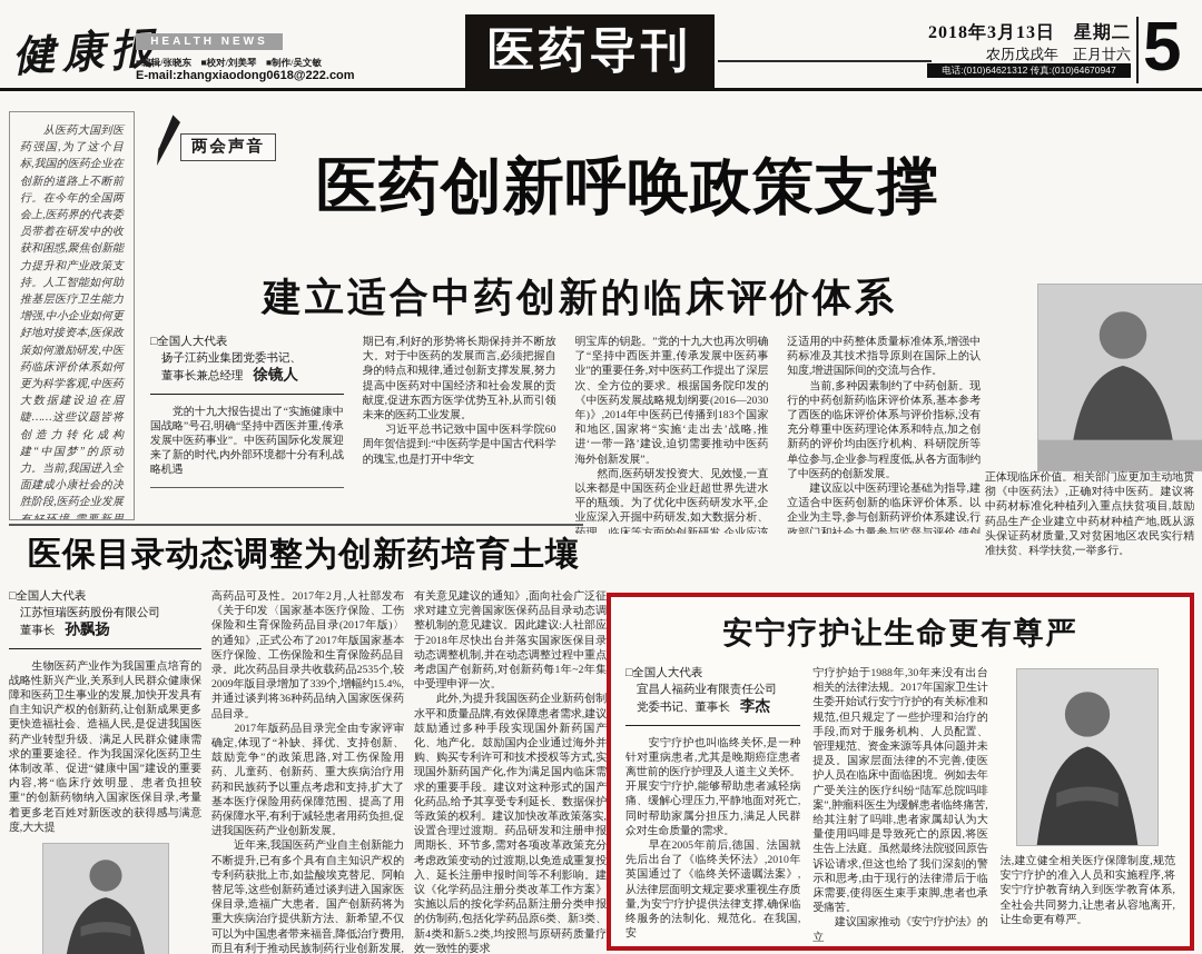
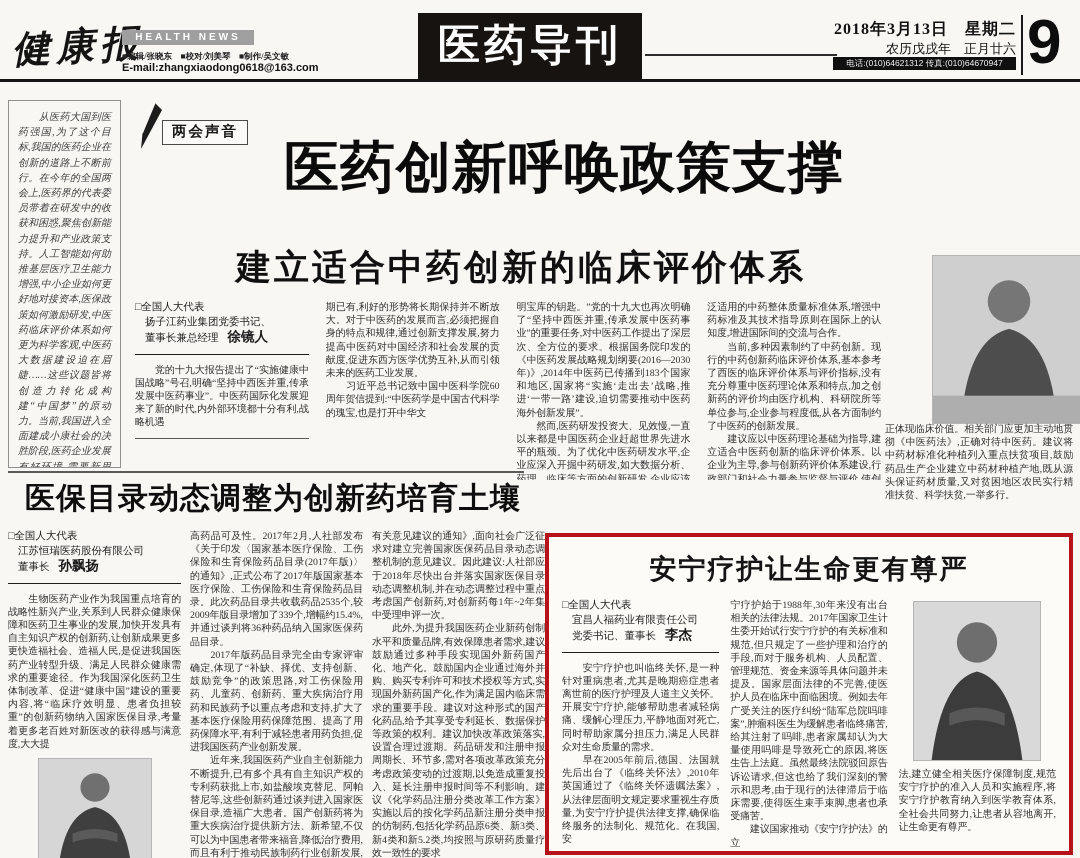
  HEALTH NEWS
  ■编辑/张晓东 ■校对/刘美琴 ■制作/吴文敏
- E-mail:zhangxiaodong0618@222.com
+ E-mail:zhangxiaodong0618@163.com
  医药导刊
  2018年3月13日 星期二
  农历戊戌年 正月廿六
  电话:(010)64621312 传真:(010)64670947
- 5
+ 9
  从医药大国到医药强国,为了这个目标,我国的医药企业在创新的道路上不断前行。在今年的全国两会上,医药界的代表委员带着在研发中的收获和困惑,聚焦创新能力提升和产业政策支持。人工智能如何助推基层医疗卫生能力增强,中小企业如何更好地对接资本,医保政策如何激励研发,中医药临床评价体系如何更为科学客观,中医药大数据建设迫在眉睫……这些议题皆将创造力转化成构建“中国梦”的原动力。当前,我国进入全面建成小康社会的决胜阶段,医药企业发展有好环境,需要新思
  两会声音
  医药创新呼唤政策支撑
  建立适合中药创新的临床评价体系
  □全国人大代表
  扬子江药业集团党委书记、
  董事长兼总经理 徐镜人
  党的十九大报告提出了“实施健康中国战略”号召,明确“坚持中西医并重,传承发展中医药事业”。中医药国际化发展迎来了新的时代,内外部环境都十分有利,战略机遇
  期已有,利好的形势将长期保持并不断放大。对于中医药的发展而言,必须把握自身的特点和规律,通过创新支撑发展,努力提高中医药对中国经济和社会发展的贡献度,促进东西方医学优势互补,从而引领未来的医药工业发展。
  习近平总书记致中国中医科学院60周年贺信提到:“中医药学是中国古代科学的瑰宝,也是打开中华文
  明宝库的钥匙。”党的十九大也再次明确了“坚持中西医并重,传承发展中医药事业”的重要任务,对中医药工作提出了深层次、全方位的要求。根据国务院印发的《中医药发展战略规划纲要(2016—2030年)》,2014年中医药已传播到183个国家和地区,国家将“实施‘走出去’战略,推进‘一带一路’建设,迫切需要推动中医药海外创新发展”。
  然而,医药研发投资大、见效慢,一直以来都是中国医药企业赶超世界先进水平的瓶颈。为了优化中医药研发水平,企业应深入开掘中药研发,如大数据分析、药理、临床等方面的创新研发,企业应该
  泛适用的中药整体质量标准体系,增强中药标准及其技术指导原则在国际上的认知度,增进国际间的交流与合作。
  当前,多种因素制约了中药创新。现行的中药创新药临床评价体系,基本参考了西医的临床评价体系与评价指标,没有充分尊重中医药理论体系和特点,加之创新药的评价均由医疗机构、科研院所等单位参与,企业参与程度低,从各方面制约了中医药的创新发展。
  建议应以中医药理论基础为指导,建立适合中医药创新的临床评价体系。以企业为主导,参与创新药评价体系建设,行政部门和社会力量参与监督与评价,使创
  正体现临床价值。相关部门应更加主动地贯彻《中医药法》,正确对待中医药。建议将中药材标准化种植列入重点扶贫项目,鼓励药品生产企业建立中药材种植产地,既从源头保证药材质量,又对贫困地区农民实行精准扶贫、科学扶贫,一举多行。
  医保目录动态调整为创新药培育土壤
  □全国人大代表
  江苏恒瑞医药股份有限公司
  董事长 孙飘扬
  生物医药产业作为我国重点培育的战略性新兴产业,关系到人民群众健康保障和医药卫生事业的发展,加快开发具有自主知识产权的创新药,让创新成果更多更快造福社会、造福人民,是促进我国医药产业转型升级、满足人民群众健康需求的重要途径。作为我国深化医药卫生体制改革、促进“健康中国”建设的重要内容,将“临床疗效明显、患者负担较重”的创新药物纳入国家医保目录,考量着更多老百姓对新医改的获得感与满意度,大大提
  高药品可及性。2017年2月,人社部发布《关于印发〈国家基本医疗保险、工伤保险和生育保险药品目录(2017年版)〉的通知》,正式公布了2017年版国家基本医疗保险、工伤保险和生育保险药品目录。此次药品目录共收载药品2535个,较2009年版目录增加了339个,增幅约15.4%,并通过谈判将36种药品纳入国家医保药品目录。
  2017年版药品目录完全由专家评审确定,体现了“补缺、择优、支持创新、鼓励竞争”的政策思路,对工伤保险用药、儿童药、创新药、重大疾病治疗用药和民族药予以重点考虑和支持,扩大了基本医疗保险用药保障范围、提高了用药保障水平,有利于减轻患者用药负担,促进我国医药产业创新发展。
  近年来,我国医药产业自主创新能力不断提升,已有多个具有自主知识产权的专利药获批上市,如盐酸埃克替尼、阿帕替尼等,这些创新药通过谈判进入国家医保目录,造福广大患者。国产创新药将为重大疾病治疗提供新方法、新希望,不仅可以为中国患者带来福音,降低治疗费用,而且有利于推动民族制药行业创新发展,
  有关意见建议的通知》,面向社会广泛征求对建立完善国家医保药品目录动态调整机制的意见建议。因此建议:人社部应于2018年尽快出台并落实国家医保目录动态调整机制,并在动态调整过程中重点考虑国产创新药,对创新药每1年~2年集中受理申评一次。
  此外,为提升我国医药企业新药创制水平和质量品牌,有效保障患者需求,建议鼓励通过多种手段实现国外新药国产化、地产化。鼓励国内企业通过海外并购、购买专利许可和技术授权等方式,实现国外新药国产化,作为满足国内临床需求的重要手段。建议对这种形式的国产化药品,给予其享受专利延长、数据保护等政策的权利。建议加快改革政策落实,设置合理过渡期。药品研发和注册申报周期长、环节多,需对各项改革政策充分考虑政策变动的过渡期,以免造成重复投入、延长注册申报时间等不利影响。建议《化学药品注册分类改革工作方案》实施以后的按化学药品新注册分类申报的仿制药,包括化学药品原6类、新3类、新4类和新5.2类,均按照与原研药质量疗效一致性的要求
  安宁疗护让生命更有尊严
  □全国人大代表
  宜昌人福药业有限责任公司
  党委书记、董事长 李杰
  安宁疗护也叫临终关怀,是一种针对重病患者,尤其是晚期癌症患者离世前的医疗护理及人道主义关怀。开展安宁疗护,能够帮助患者减轻病痛、缓解心理压力,平静地面对死亡,同时帮助家属分担压力,满足人民群众对生命质量的需求。
  早在2005年前后,德国、法国就先后出台了《临终关怀法》,2010年英国通过了《临终关怀遗嘱法案》,从法律层面明文规定要求重视生存质量,为安宁疗护提供法律支撑,确保临终服务的法制化、规范化。在我国,安
  宁疗护始于1988年,30年来没有出台相关的法律法规。2017年国家卫生计生委开始试行安宁疗护的有关标准和规范,但只规定了一些护理和治疗的手段,而对于服务机构、人员配置、管理规范、资金来源等具体问题并未提及。国家层面法律的不完善,使医护人员在临床中面临困境。例如去年广受关注的医疗纠纷“陆军总院吗啡案”,肿瘤科医生为缓解患者临终痛苦,给其注射了吗啡,患者家属却认为大量使用吗啡是导致死亡的原因,将医生告上法庭。虽然最终法院驳回原告诉讼请求,但这也给了我们深刻的警示和思考,由于现行的法律滞后于临床需要,使得医生束手束脚,患者也承受痛苦。
  建议国家推动《安宁疗护法》的立
  法,建立健全相关医疗保障制度,规范安宁疗护的准入人员和实施程序,将安宁疗护教育纳入到医学教育体系,全社会共同努力,让患者从容地离开,让生命更有尊严。
